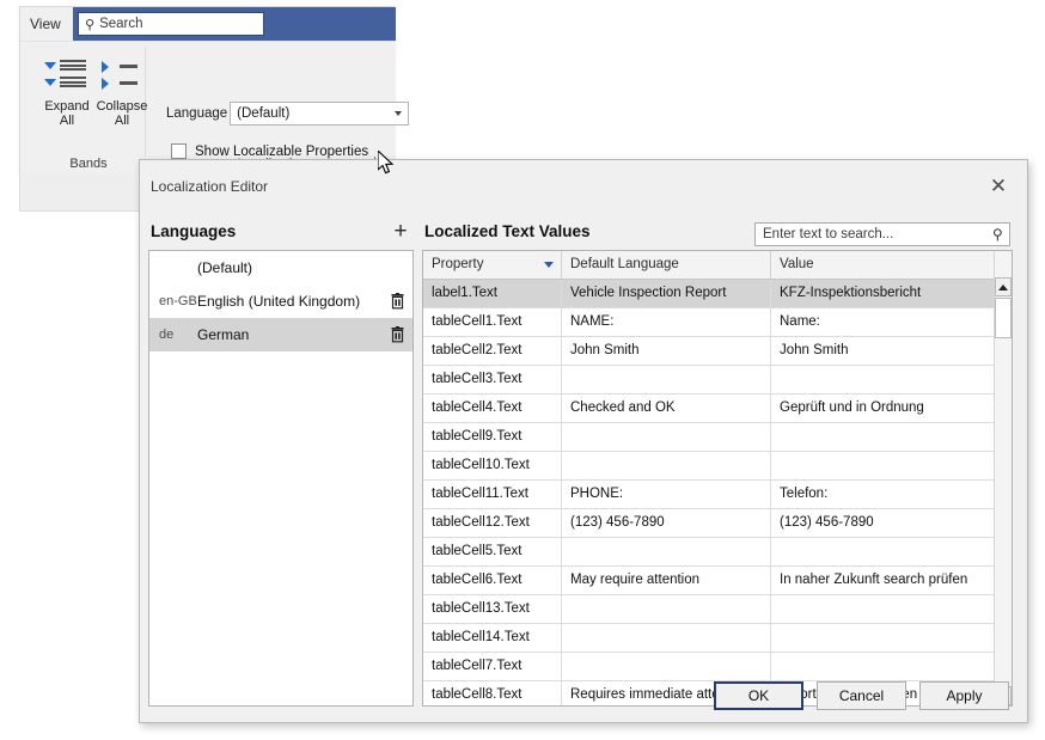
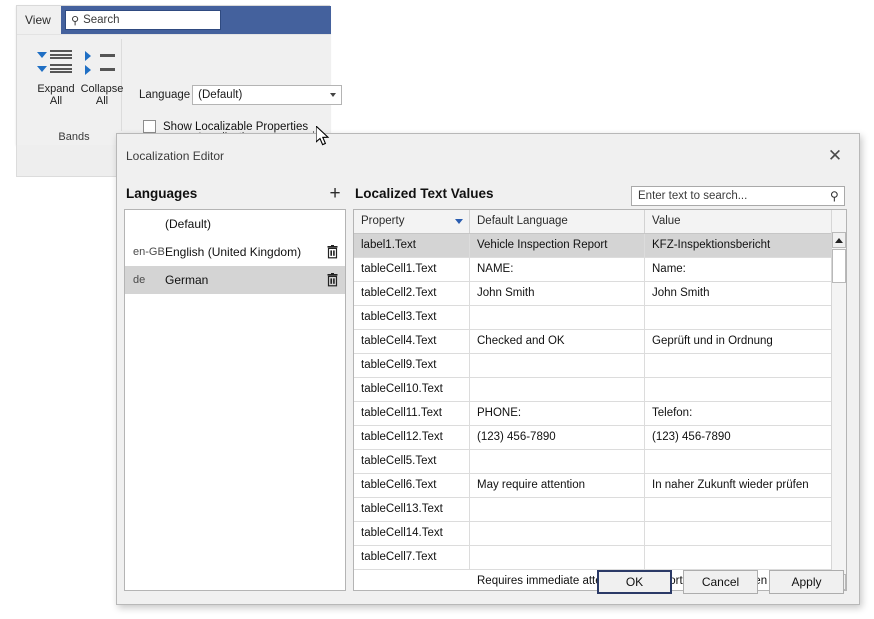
  View
  Search
  Expand
  All
  Collapse
  All
  Bands
  Language
  (Default)
  Show Localizable Properties
  Localization Editor
  ✕
  Languages
  +
  (Default)
  en-GB
  English (United Kingdom)
  de
  German
  Localized Text Values
  Enter text to search...
  Property
  Default Language
  Value
  label1.Text
  Vehicle Inspection Report
  KFZ-Inspektionsbericht
  tableCell1.Text
  NAME:
  Name:
  tableCell2.Text
  John Smith
  John Smith
  tableCell3.Text
  tableCell4.Text
  Checked and OK
  Geprüft und in Ordnung
  tableCell9.Text
  tableCell10.Text
  tableCell11.Text
  PHONE:
  Telefon:
  tableCell12.Text
  (123) 456-7890
  (123) 456-7890
  tableCell5.Text
  tableCell6.Text
  May require attention
- In naher Zukunft search prüfen
+ In naher Zukunft wieder prüfen
  tableCell13.Text
  tableCell14.Text
  tableCell7.Text
- tableCell8.Text
  Requires immediate att
  OK
  Cancel
  Apply
